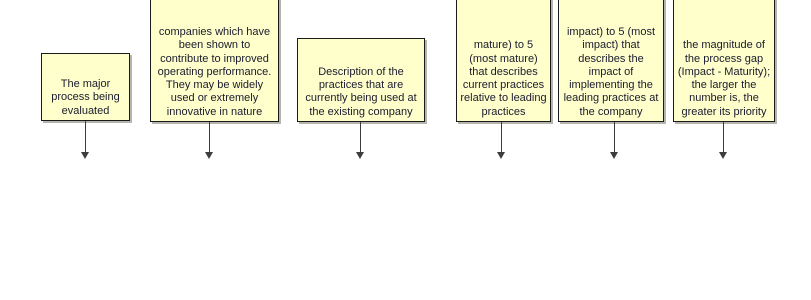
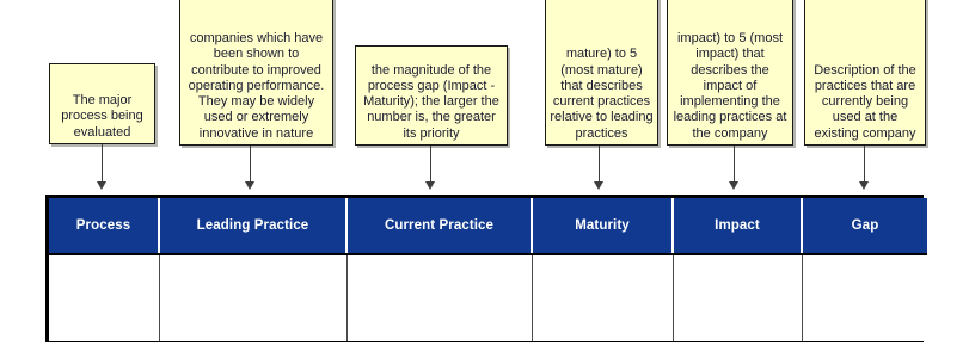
  The major process being evaluated
  companies which have been shown to contribute to improved operating performance. They may be widely used or extremely innovative in nature
- Description of the practices that are currently being used at the existing company
+ the magnitude of the process gap (Impact - Maturity); the larger the number is, the greater its priority
  mature) to 5 (most mature) that describes current practices relative to leading practices
  impact) to 5 (most impact) that describes the impact of implementing the leading practices at the company
- the magnitude of the process gap (Impact - Maturity); the larger the number is, the greater its priority
+ Description of the practices that are currently being used at the existing company
+ Process	Leading Practice	Current Practice	Maturity	Impact	Gap
